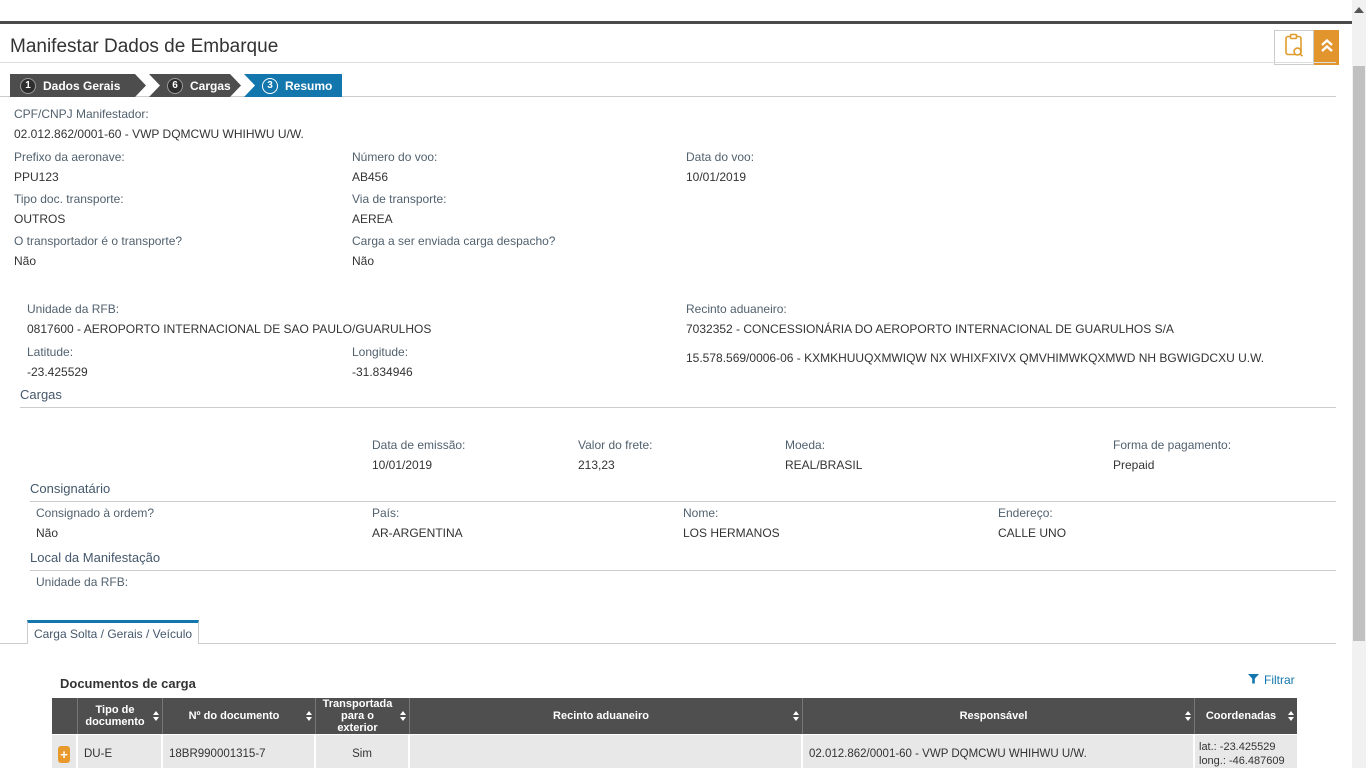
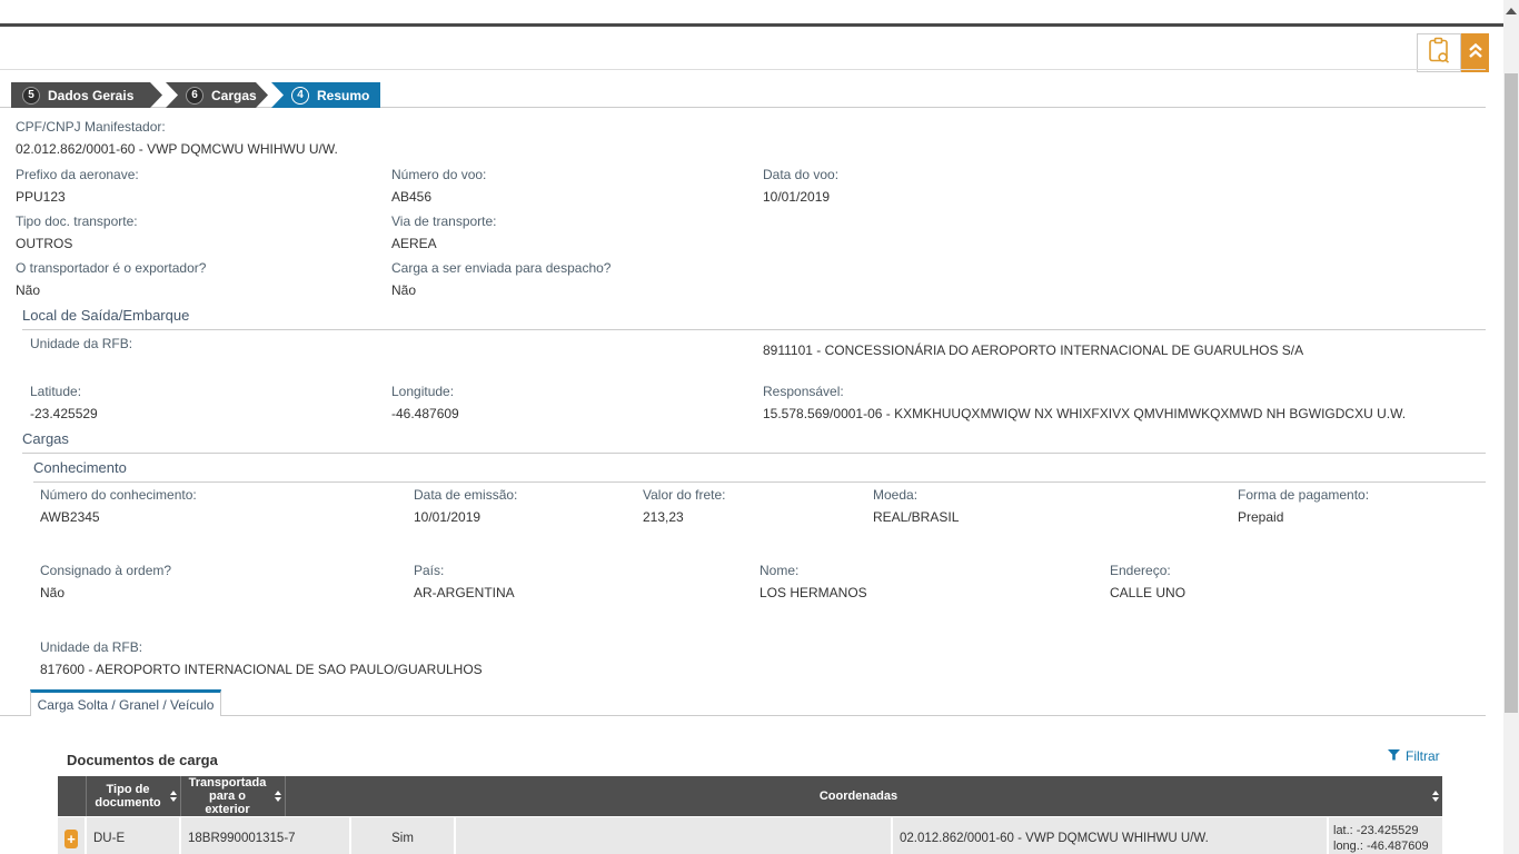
- Manifestar Dados de Embarque
- 1
+ 5
  Dados Gerais
  6
  Cargas
- 3
+ 4
  Resumo
  CPF/CNPJ Manifestador:
  02.012.862/0001-60 - VWP DQMCWU WHIHWU U/W.
  Prefixo da aeronave:
  PPU123
  Número do voo:
  AB456
  Data do voo:
  10/01/2019
  Tipo doc. transporte:
  OUTROS
  Via de transporte:
  AEREA
- O transportador é o transporte?
+ O transportador é o exportador?
  Não
- Carga a ser enviada carga despacho?
+ Carga a ser enviada para despacho?
  Não
+ Local de Saída/Embarque
  Unidade da RFB:
- 0817600 - AEROPORTO INTERNACIONAL DE SAO PAULO/GUARULHOS
- Recinto aduaneiro:
- 7032352 - CONCESSIONÁRIA DO AEROPORTO INTERNACIONAL DE GUARULHOS S/A
+ 8911101 - CONCESSIONÁRIA DO AEROPORTO INTERNACIONAL DE GUARULHOS S/A
  Latitude:
  -23.425529
  Longitude:
- -31.834946
+ -46.487609
+ Responsável:
- 15.578.569/0006-06 - KXMKHUUQXMWIQW NX WHIXFXIVX QMVHIMWKQXMWD NH BGWIGDCXU U.W.
+ 15.578.569/0001-06 - KXMKHUUQXMWIQW NX WHIXFXIVX QMVHIMWKQXMWD NH BGWIGDCXU U.W.
  Cargas
+ Conhecimento
+ Número do conhecimento:
+ AWB2345
  Data de emissão:
  10/01/2019
  Valor do frete:
  213,23
  Moeda:
  REAL/BRASIL
  Forma de pagamento:
  Prepaid
- Consignatário
  Consignado à ordem?
  Não
  País:
  AR-ARGENTINA
  Nome:
  LOS HERMANOS
  Endereço:
  CALLE UNO
- Local da Manifestação
  Unidade da RFB:
+ 817600 - AEROPORTO INTERNACIONAL DE SAO PAULO/GUARULHOS
- Carga Solta / Gerais / Veículo
+ Carga Solta / Granel / Veículo
  Documentos de carga
  Filtrar
  Tipo de documento
- Nº do documento
  Transportada para o exterior
- Recinto aduaneiro
- Responsável
  Coordenadas
  +
  DU-E
  18BR990001315-7
  Sim
  02.012.862/0001-60 - VWP DQMCWU WHIHWU U/W.
  lat.: -23.425529
  long.: -46.487609
